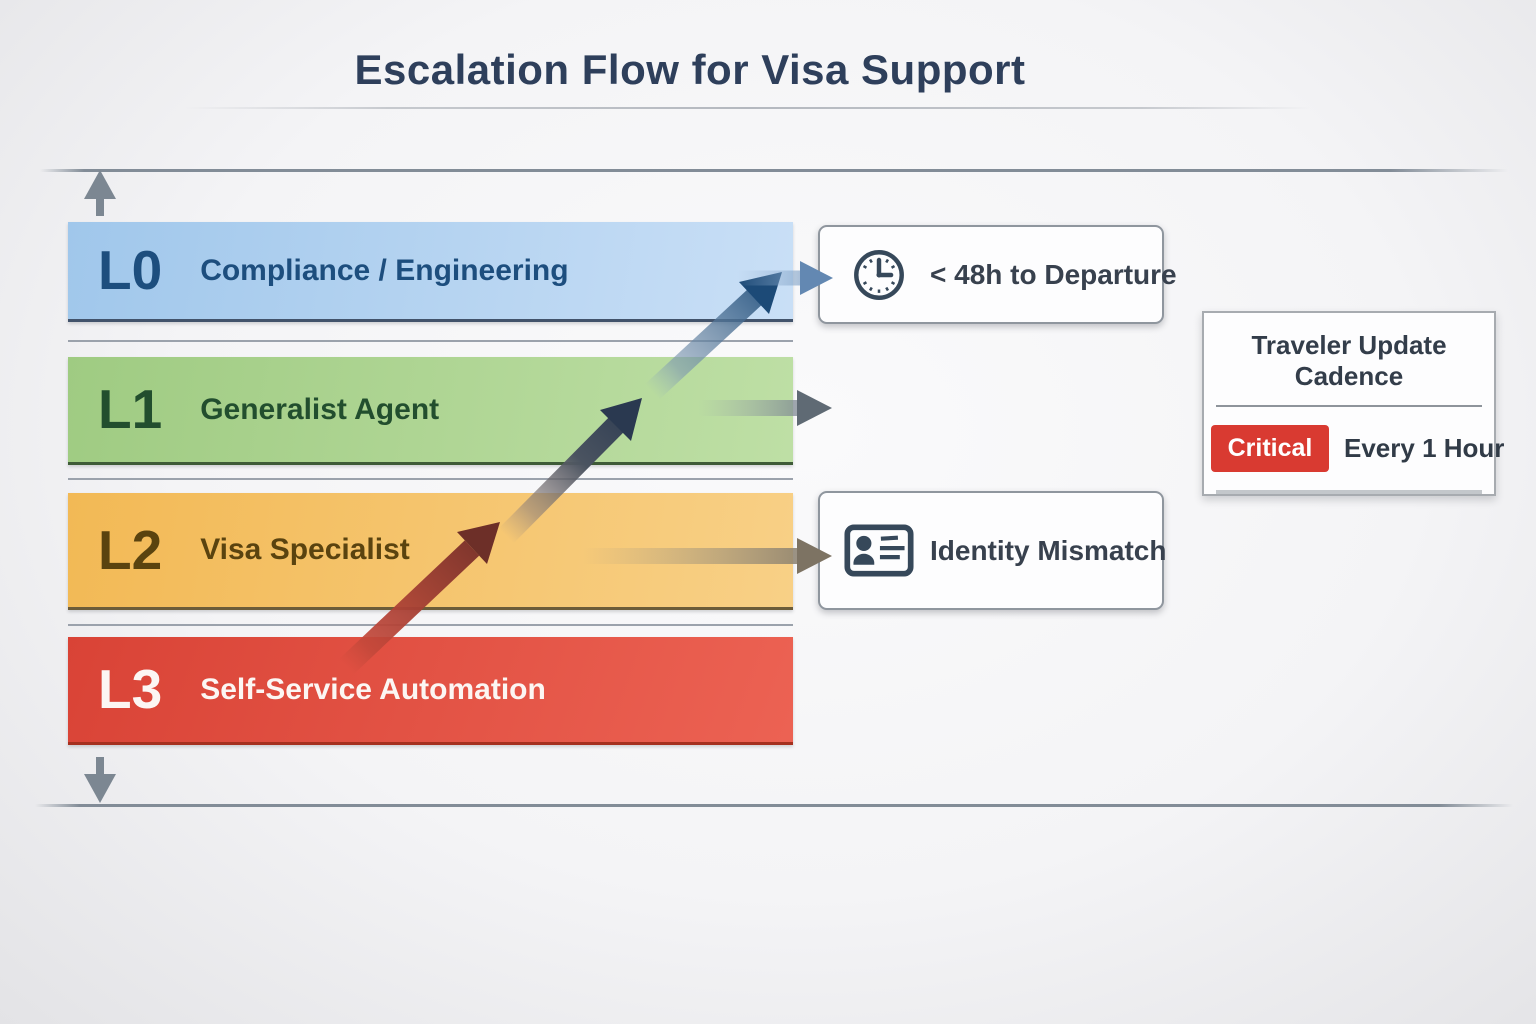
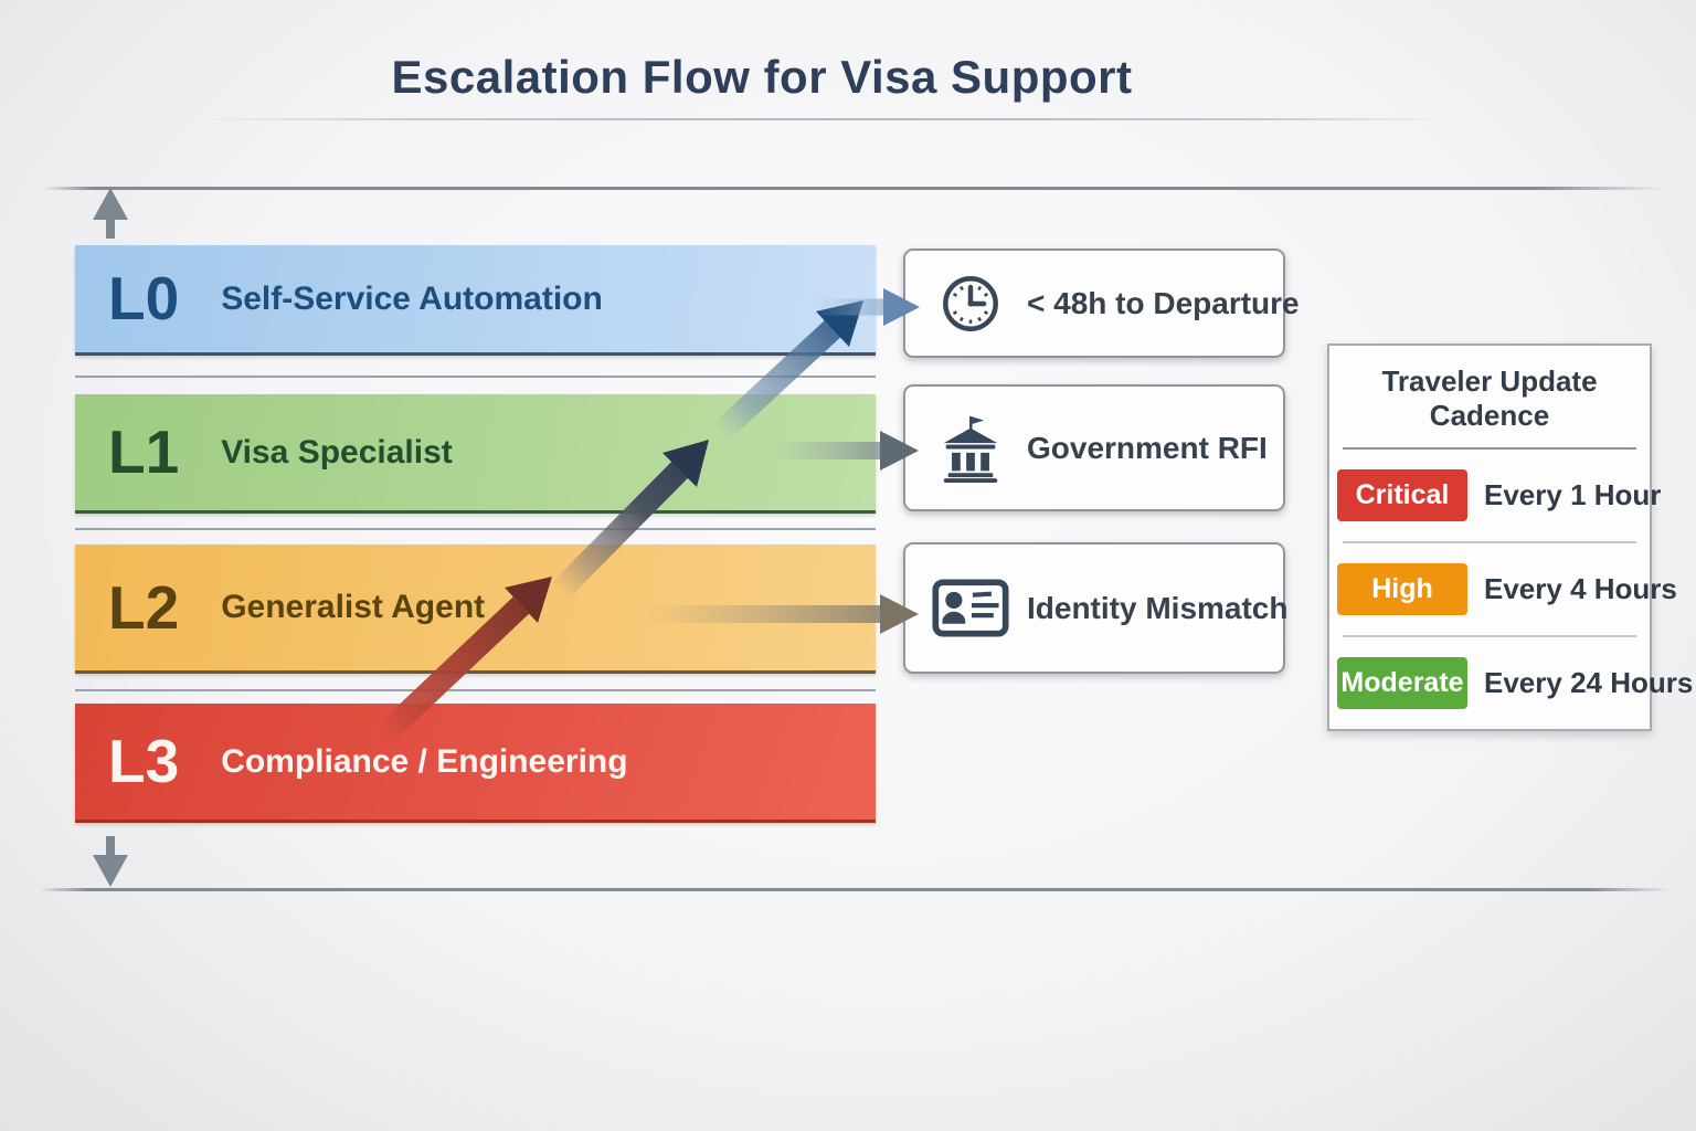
  Escalation Flow for Visa Support
  L0
- Compliance / Engineering
+ Self-Service Automation
  L1
- Generalist Agent
+ Visa Specialist
  L2
- Visa Specialist
+ Generalist Agent
  L3
- Self-Service Automation
+ Compliance / Engineering
  < 48h to Departure
+ Government RFI
  Identity Mismatch
  Traveler Update Cadence
  Critical
  Every 1 Hour
+ High
+ Every 4 Hours
+ Moderate
+ Every 24 Hours
